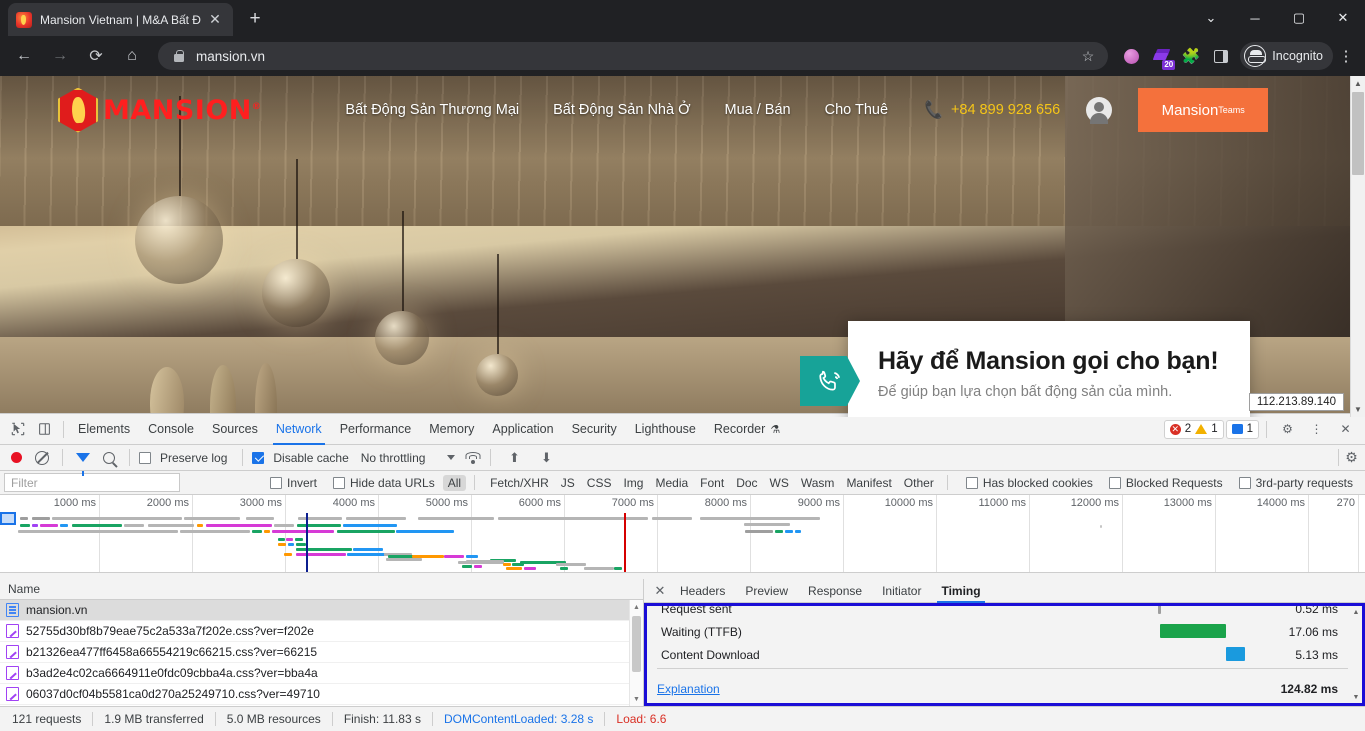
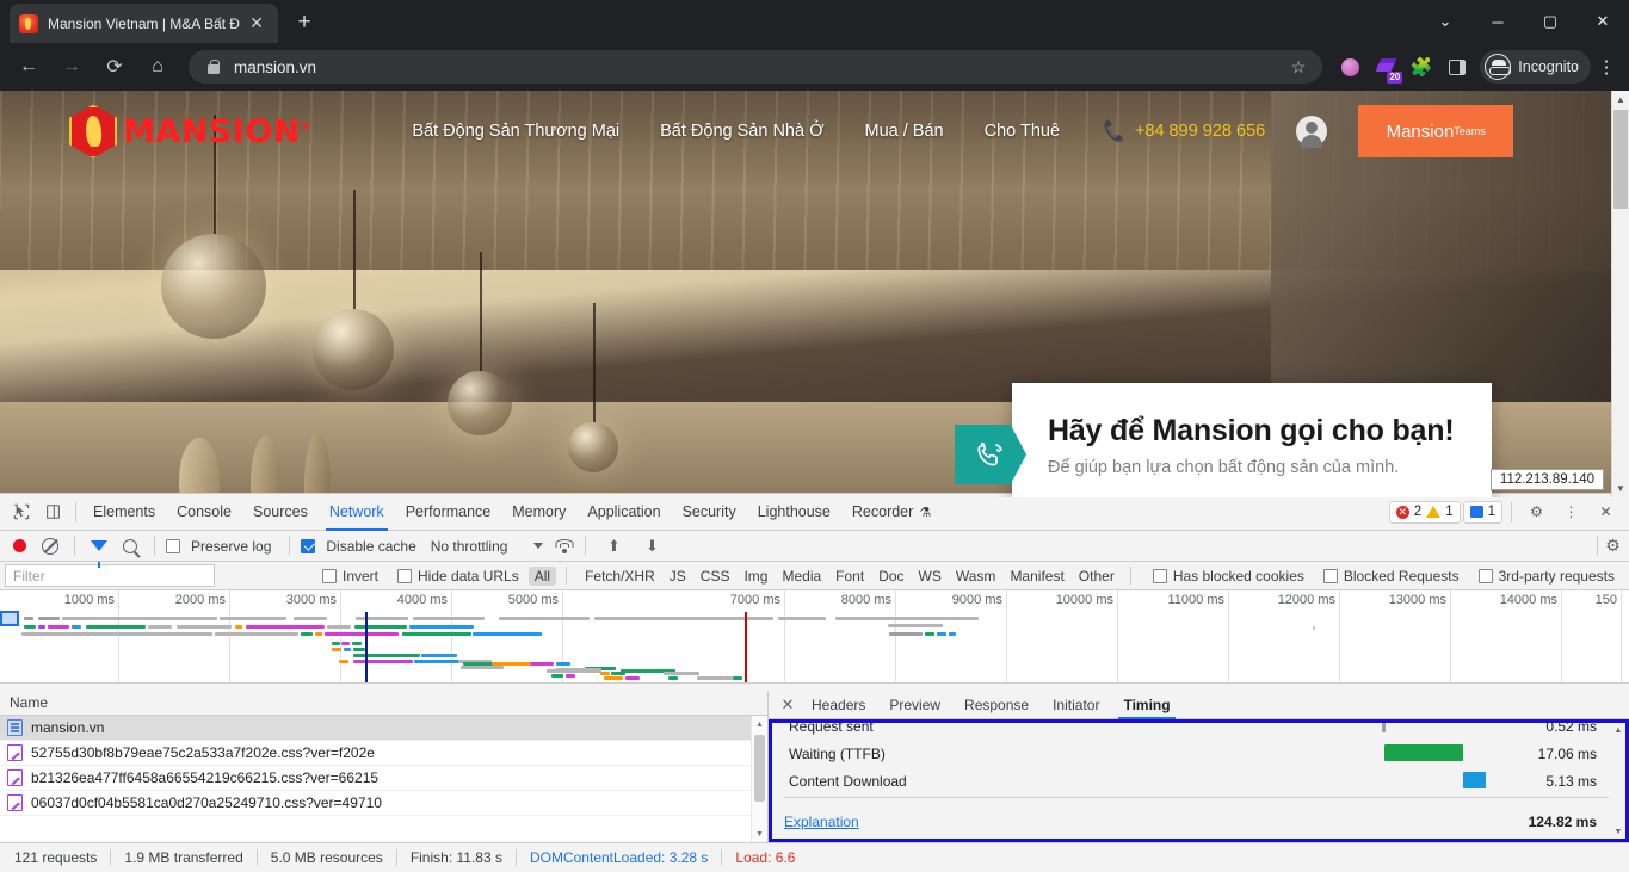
  Mansion Vietnam | M&A Bất Đ
  ✕
  +
  ⌄
  ─
  ▢
  ✕
  ←
  →
  ⟳
  ⌂
  mansion.vn
  ☆
  20
  🧩
  Incognito
  ⋮
  MANSION®
  Bất Động Sản Thương Mại
  Bất Động Sản Nhà Ở
  Mua / Bán
  Cho Thuê
  +84 899 928 656
  Mansion
  Teams
  Hãy để Mansion gọi cho bạn!
  Để giúp bạn lựa chọn bất động sản của mình.
  112.213.89.140
  ▲
  ▼
  Elements
  Console
  Sources
  Network
  Performance
  Memory
  Application
  Security
  Lighthouse
  Recorder
  ⚗
  ✕
  2
  1
  1
  ⚙
  ⋮
  ✕
  Preserve log
  Disable cache
  No throttling
  ⬆
  ⬇
  ⚙
  Filter
  Invert
  Hide data URLs
  All
  Fetch/XHR
  JS
  CSS
  Img
  Media
  Font
  Doc
  WS
  Wasm
  Manifest
  Other
  Has blocked cookies
  Blocked Requests
  3rd-party requests
  1000 ms
  2000 ms
  3000 ms
  4000 ms
  5000 ms
- 6000 ms
  7000 ms
  8000 ms
  9000 ms
  10000 ms
  11000 ms
  12000 ms
  13000 ms
  14000 ms
- 270
+ 150
  Name
  mansion.vn
  52755d30bf8b79eae75c2a533a7f202e.css?ver=f202e
  b21326ea477ff6458a66554219c66215.css?ver=66215
- b3ad2e4c02ca6664911e0fdc09cbba4a.css?ver=bba4a
  06037d0cf04b5581ca0d270a25249710.css?ver=49710
  ✕
  Headers
  Preview
  Response
  Initiator
  Timing
  Request sent
  0.52 ms
  Waiting (TTFB)
  17.06 ms
  Content Download
  5.13 ms
  Explanation
  124.82 ms
  121 requests
  1.9 MB transferred
  5.0 MB resources
  Finish: 11.83 s
  DOMContentLoaded: 3.28 s
  Load: 6.6
